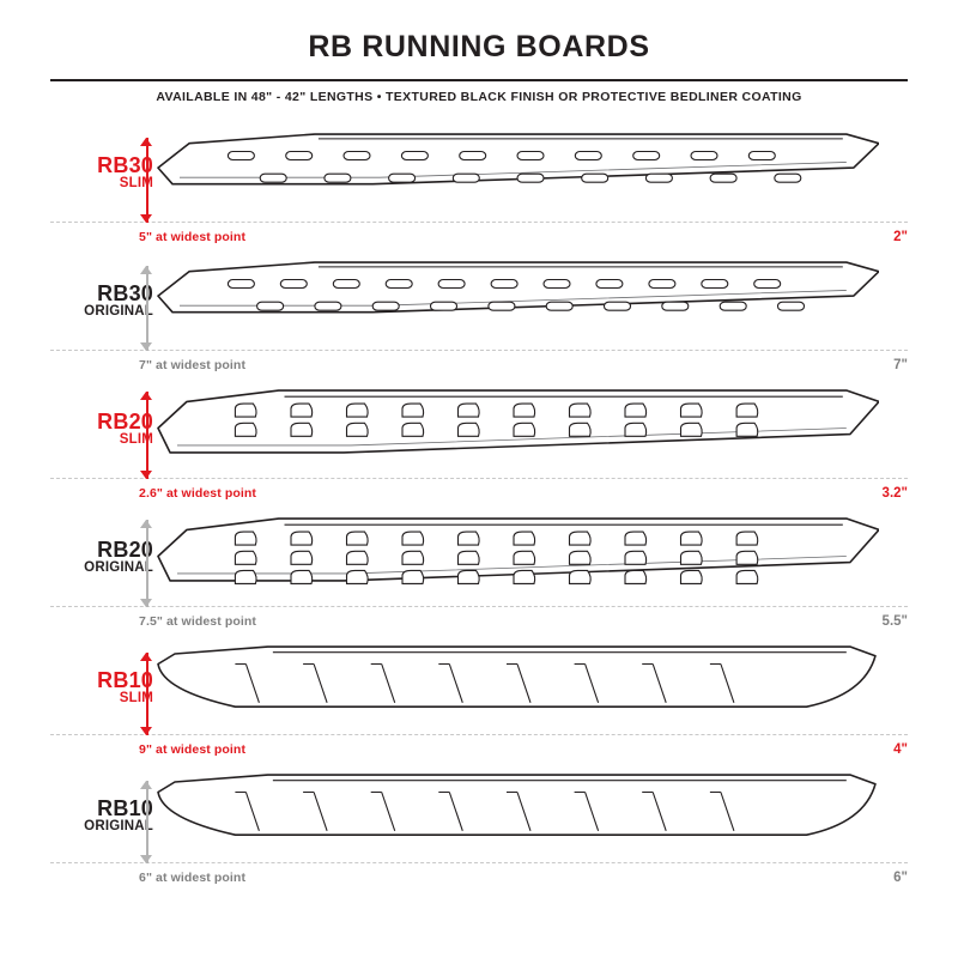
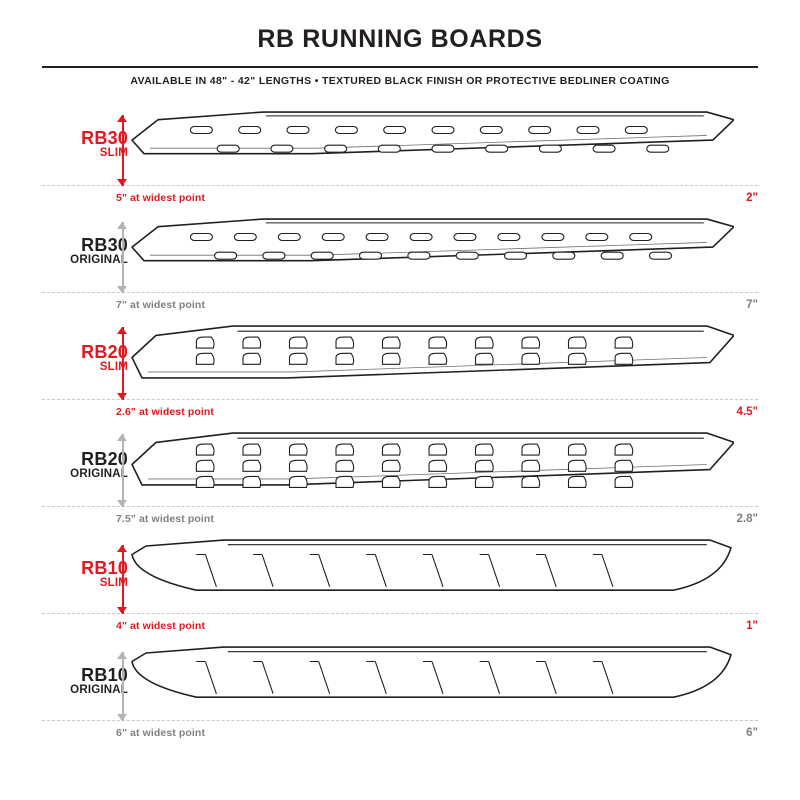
  RB RUNNING BOARDS
  AVAILABLE IN 48" - 42" LENGTHS • TEXTURED BLACK FINISH OR PROTECTIVE BEDLINER COATING
  RB3
  SLI
  5" at widest point
  2"
  RB3
  ORIGINAL
  7" at widest point
  7"
  RB2
  SLI
  2.6" at widest point
- 3.2"
+ 4.5"
  RB2
  ORIGINAL
  7.5" at widest point
- 5.5"
+ 2.8"
  RB1
  SLI
- 9" at widest point
+ 4" at widest point
- 4"
+ 1"
  RB1
  ORIGINAL
  6" at widest point
  6"
